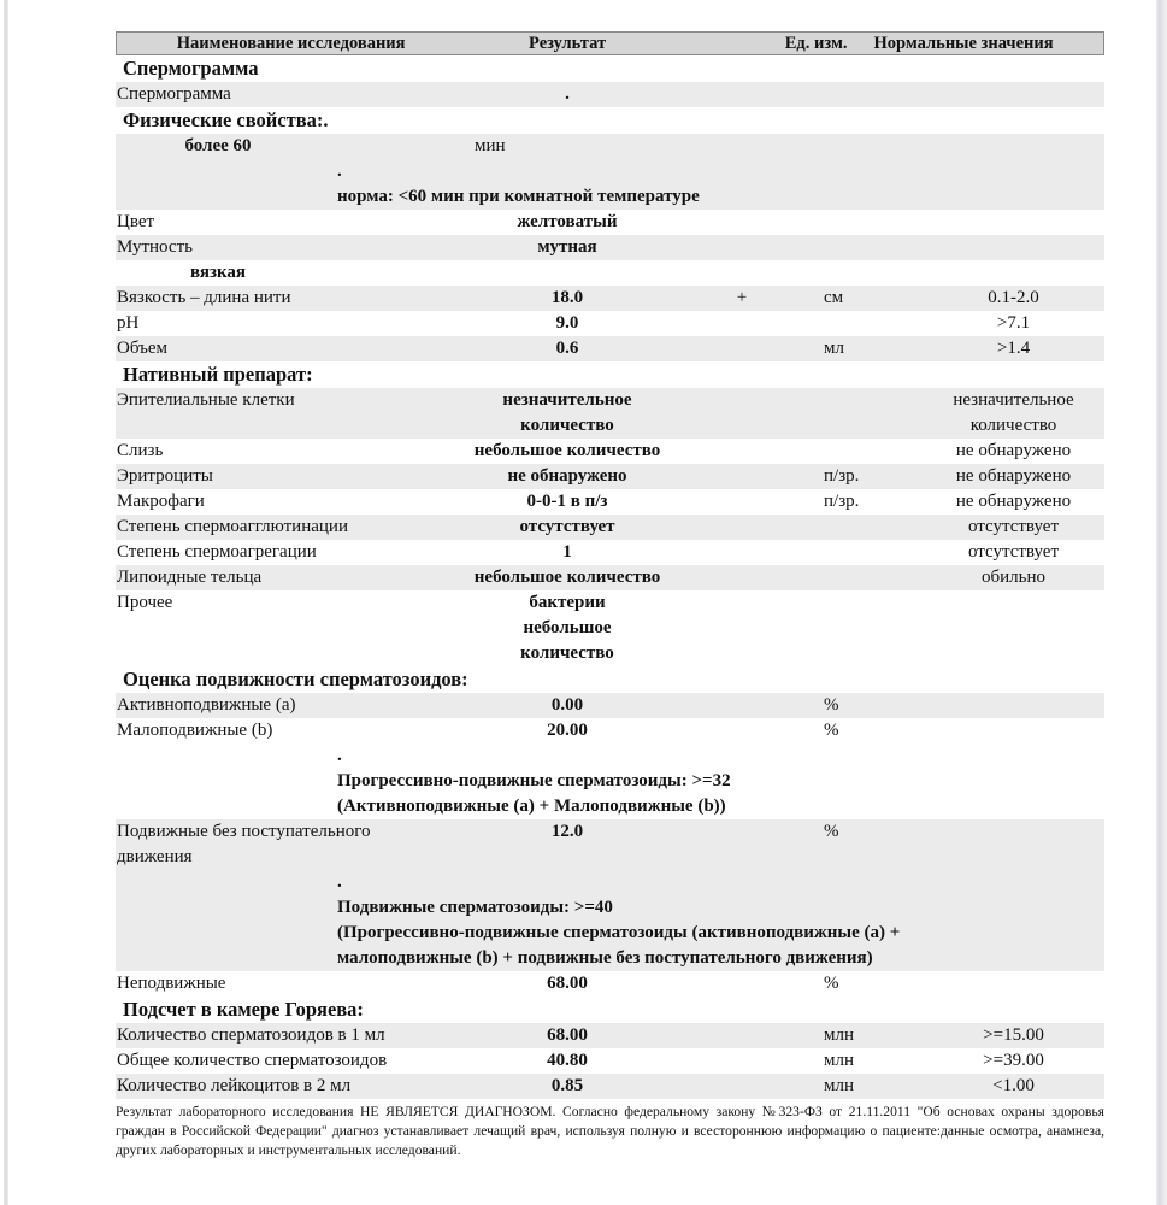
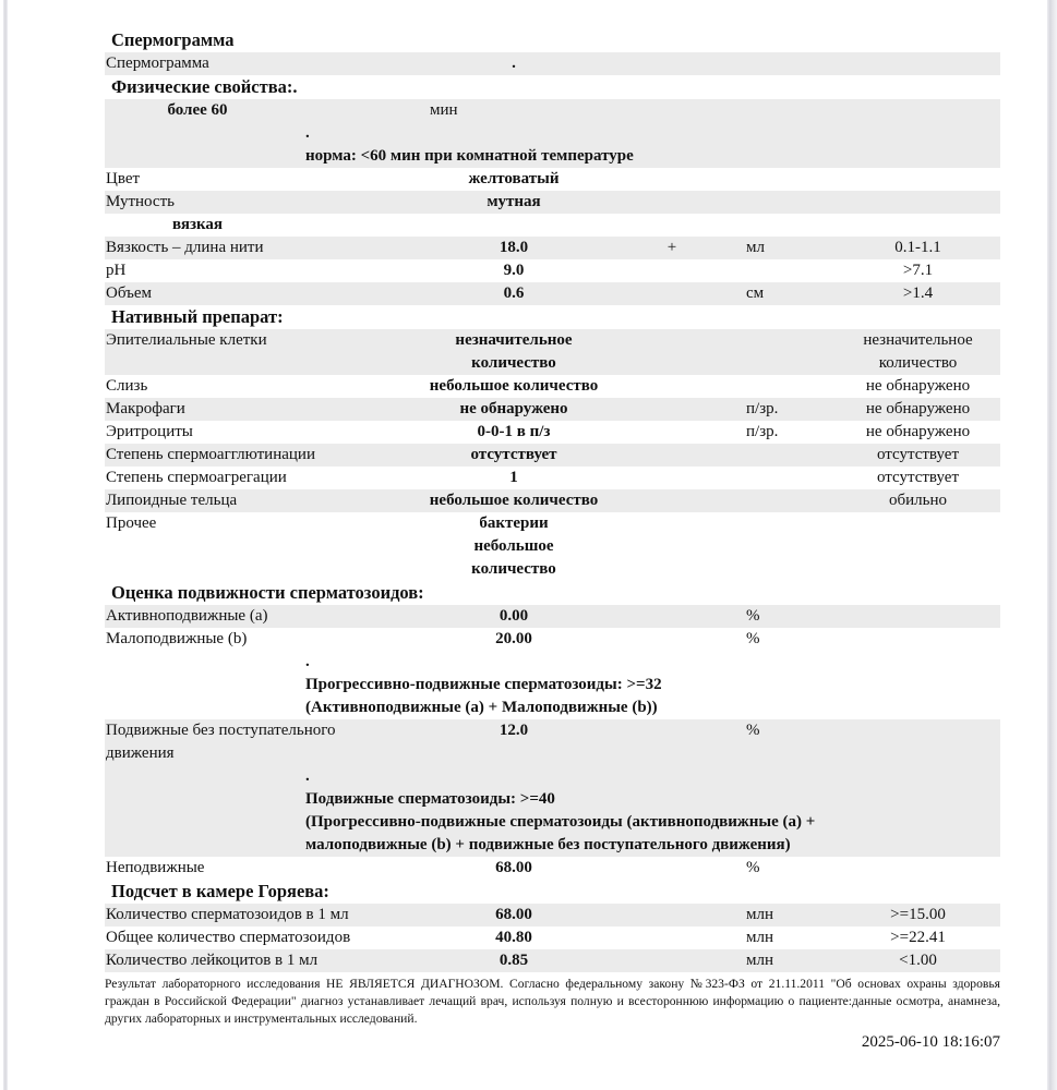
- Наименование исследования
- Результат
- Ед. изм.
- Нормальные значения
  Спермограмма
  Спермограмма
  .
  Физические свойства:.
  более 60
  мин
  .
  норма: <60 мин при комнатной температуре
  Цвет
  желтоватый
  Мутность
  мутная
  вязкая
  Вязкость – длина нити
  18.0
  +
- см
+ мл
- 0.1-2.0
+ 0.1-1.1
  pH
  9.0
  >7.1
  Объем
  0.6
- мл
+ см
  >1.4
  Нативный препарат:
  Эпителиальные клетки
  незначительное количество
  незначительное количество
  Слизь
  небольшое количество
  не обнаружено
- Эритроциты
+ Макрофаги
  не обнаружено
  п/зр.
  не обнаружено
- Макрофаги
+ Эритроциты
  0-0-1 в п/з
  п/зр.
  не обнаружено
  Степень спермоагглютинации
  отсутствует
  отсутствует
  Степень спермоагрегации
  1
  отсутствует
  Липоидные тельца
  небольшое количество
  обильно
  Прочее
  бактерии небольшое количество
  Оценка подвижности сперматозоидов:
  Активноподвижные (a)
  0.00
  %
  Малоподвижные (b)
  20.00
  %
  .
  Прогрессивно-подвижные сперматозоиды: >=32
  (Активноподвижные (a) + Малоподвижные (b))
  Подвижные без поступательного движения
  12.0
  %
  .
  Подвижные сперматозоиды: >=40
  (Прогрессивно-подвижные сперматозоиды (активноподвижные (a) +
  малоподвижные (b) + подвижные без поступательного движения)
  Неподвижные
  68.00
  %
  Подсчет в камере Горяева:
  Количество сперматозоидов в 1 мл
  68.00
  млн
  >=15.00
  Общее количество сперматозоидов
  40.80
  млн
- >=39.00
+ >=22.41
- Количество лейкоцитов в 2 мл
+ Количество лейкоцитов в 1 мл
  0.85
  млн
  <1.00
  Результат лабораторного исследования НЕ ЯВЛЯЕТСЯ ДИАГНОЗОМ. Согласно федеральному закону №323-ФЗ от 21.11.2011 "Об основах охраны здоровья граждан в Российской Федерации" диагноз устанавливает лечащий врач, используя полную и всестороннюю информацию о пациенте:данные осмотра, анамнеза, других лабораторных и инструментальных исследований.
+ 2025-06-10 18:16:07
